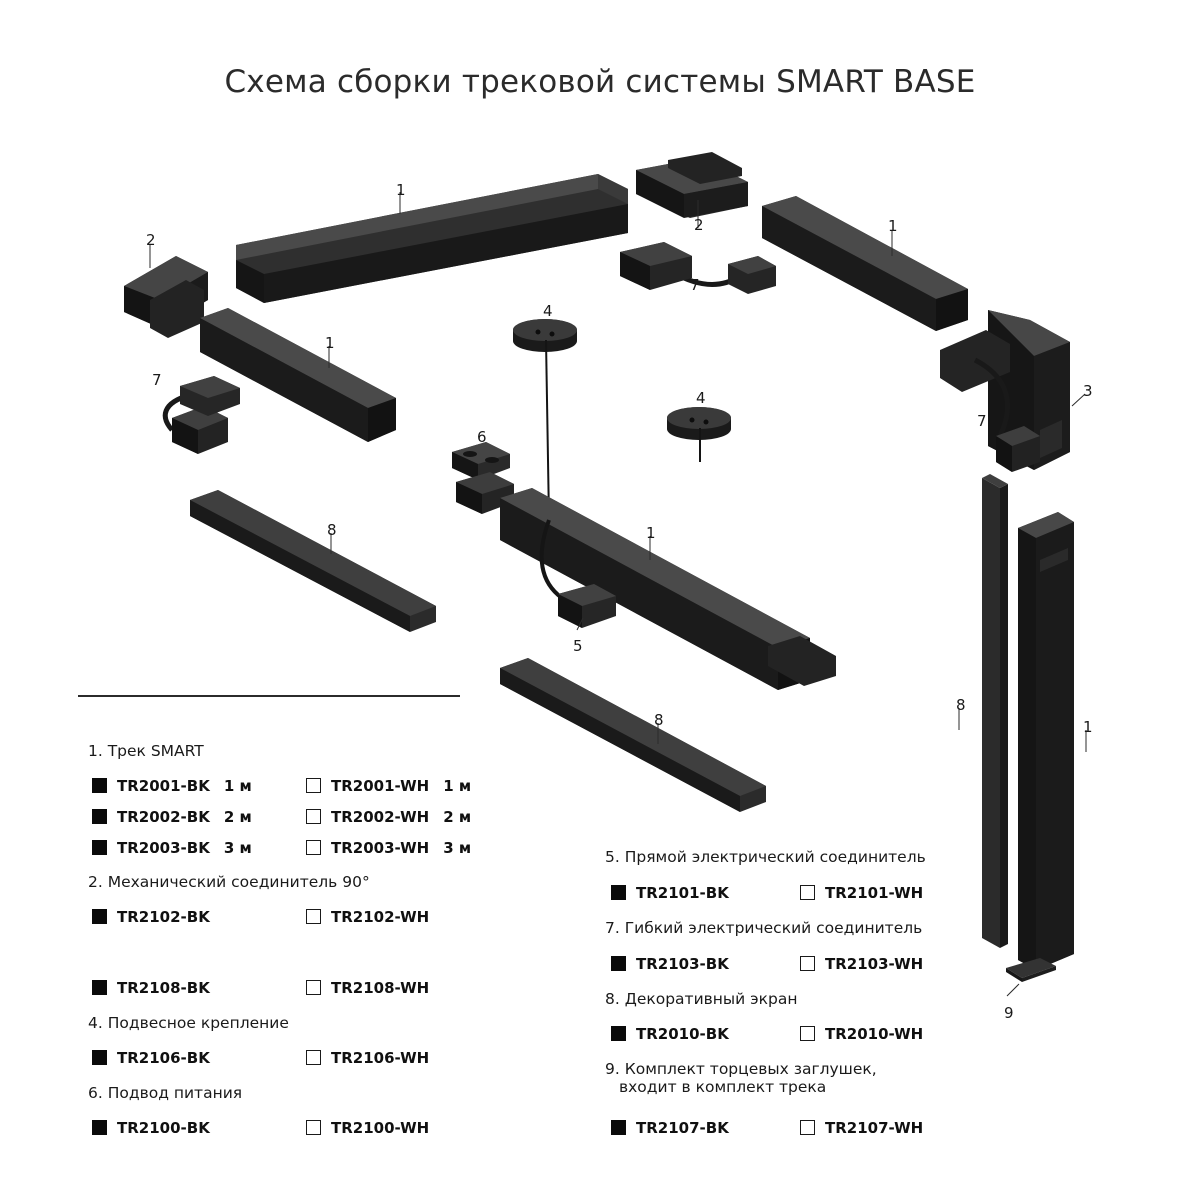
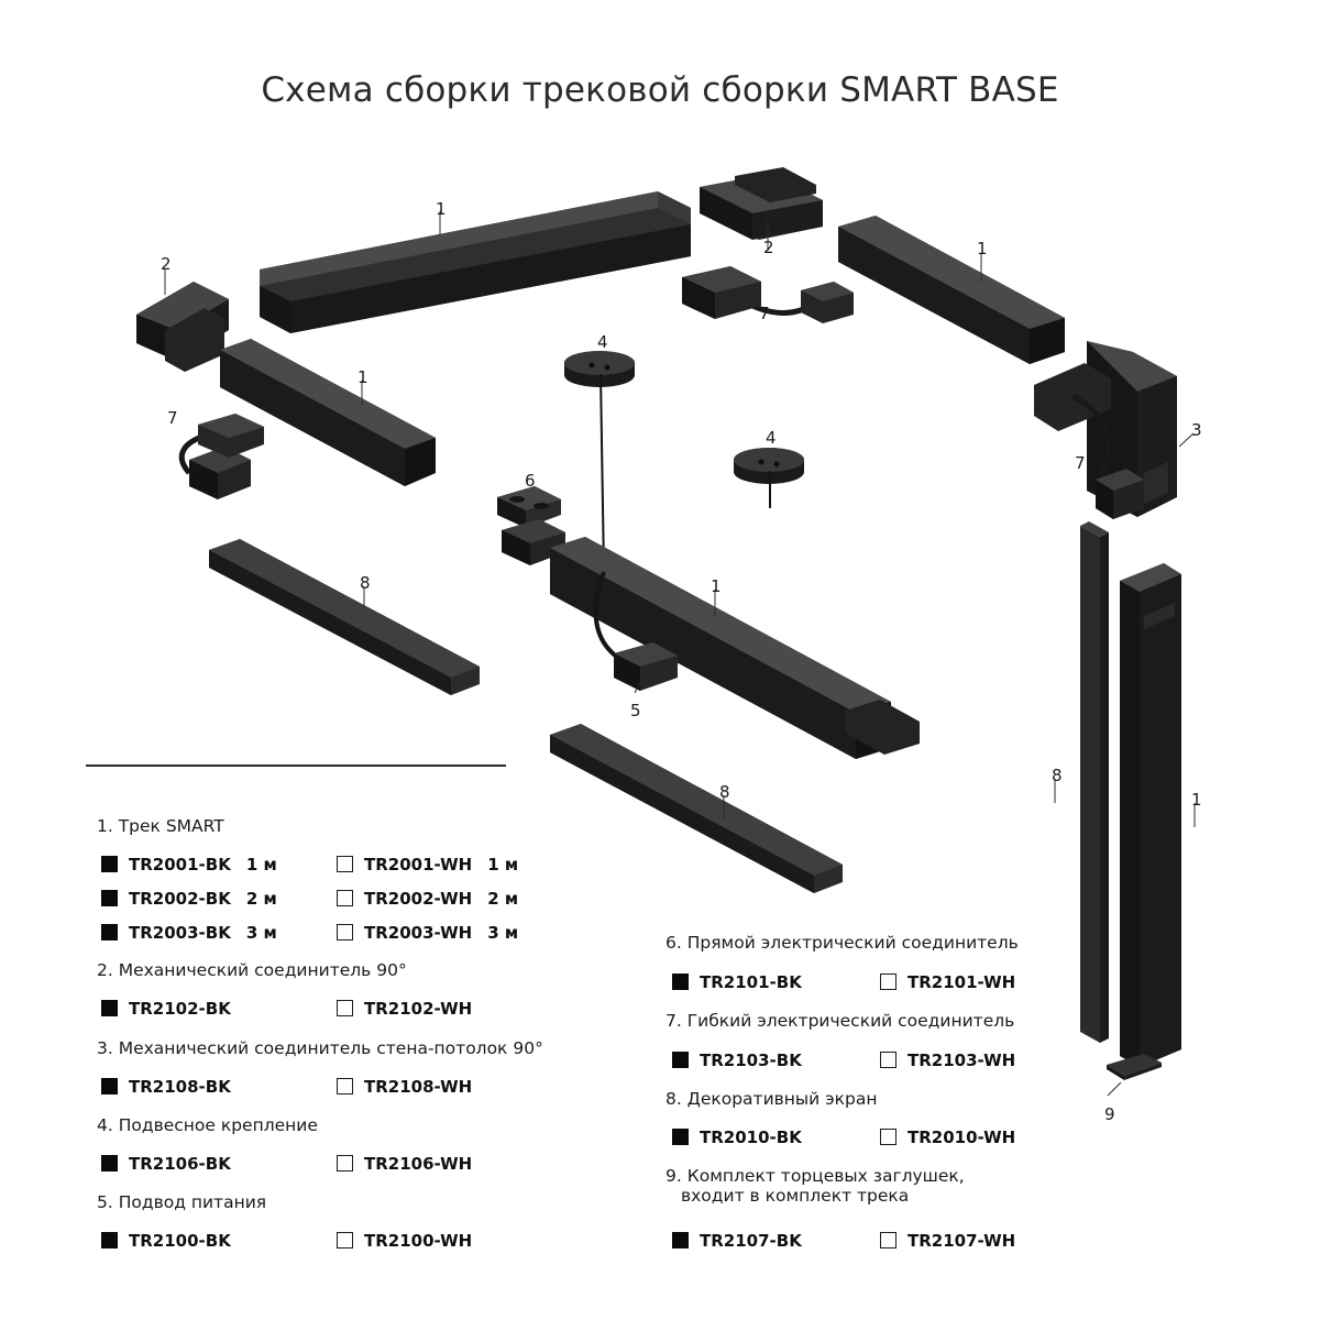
- Схема сборки трековой системы SMART BASE
+ Схема сборки трековой сборки SMART BASE
  1
  2
  2
  1
  7
  4
  1
  7
  3
  4
  7
  6
  8
  1
  5
  8
  1
  8
  9
  1. Трек SMART
  TR2001-BK 1 м
  TR2001-WH 1 м
  TR2002-BK 2 м
  TR2002-WH 2 м
  TR2003-BK 3 м
  TR2003-WH 3 м
  2. Механический соединитель 90°
  TR2102-BK
  TR2102-WH
+ 3. Механический соединитель стена-потолок 90°
  TR2108-BK
  TR2108-WH
  4. Подвесное крепление
  TR2106-BK
  TR2106-WH
- 6. Подвод питания
+ 5. Подвод питания
  TR2100-BK
  TR2100-WH
- 5. Прямой электрический соединитель
+ 6. Прямой электрический соединитель
  TR2101-BK
  TR2101-WH
  7. Гибкий электрический соединитель
  TR2103-BK
  TR2103-WH
  8. Декоративный экран
  TR2010-BK
  TR2010-WH
  9. Комплект торцевых заглушек,
  входит в комплект трека
  TR2107-BK
  TR2107-WH
